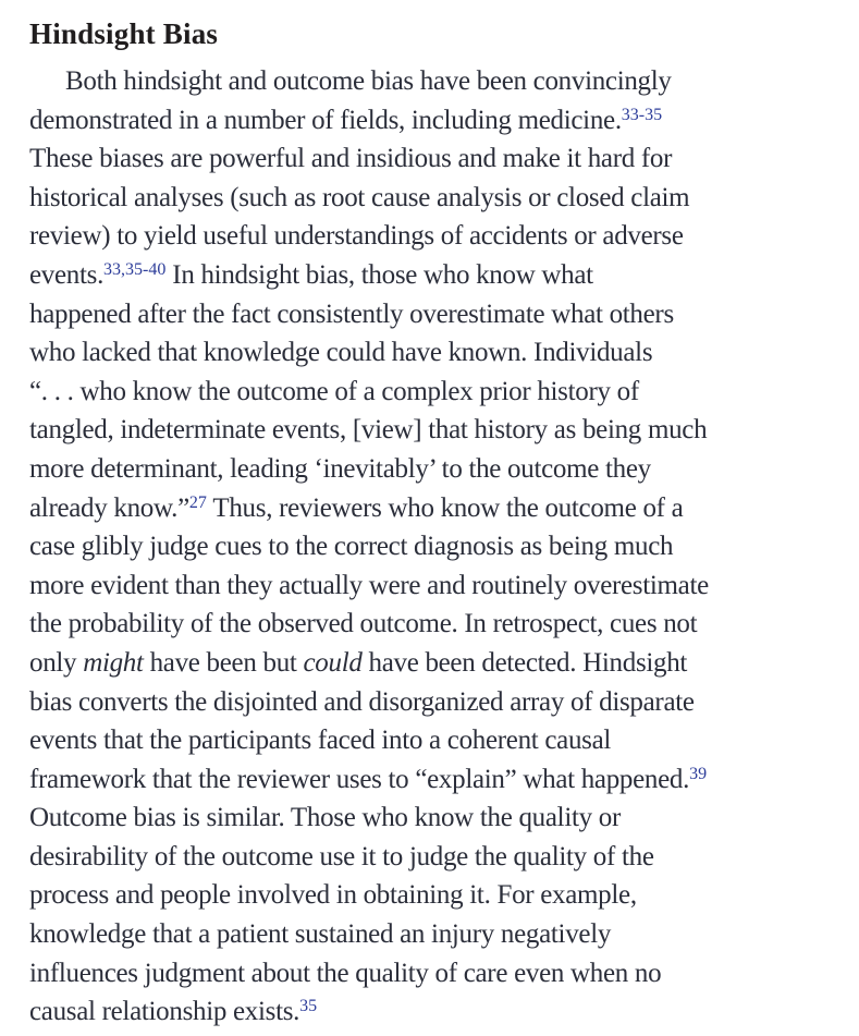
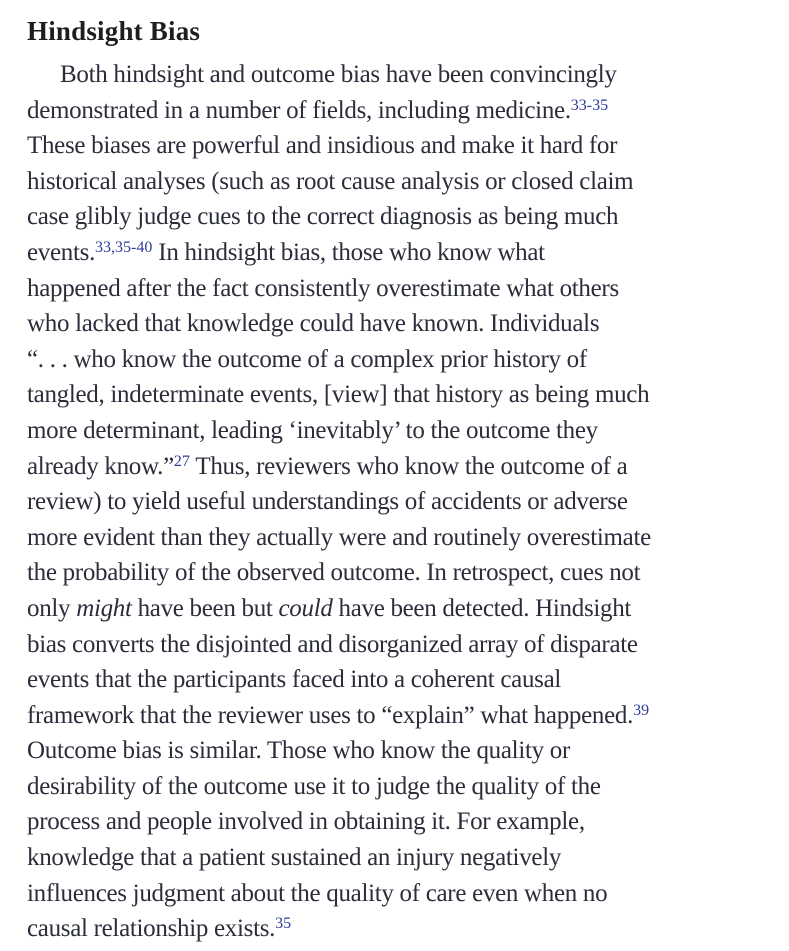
  Hindsight Bias
  Both hindsight and outcome bias have been convincingly
  demonstrated in a number of fields, including medicine.33-35
  These biases are powerful and insidious and make it hard for
  historical analyses (such as root cause analysis or closed claim
- review) to yield useful understandings of accidents or adverse
+ case glibly judge cues to the correct diagnosis as being much
  events.33,35-40 In hindsight bias, those who know what
  happened after the fact consistently overestimate what others
  who lacked that knowledge could have known. Individuals
  “. . . who know the outcome of a complex prior history of
  tangled, indeterminate events, [view] that history as being much
  more determinant, leading ‘inevitably’ to the outcome they
  already know.”27 Thus, reviewers who know the outcome of a
- case glibly judge cues to the correct diagnosis as being much
+ review) to yield useful understandings of accidents or adverse
  more evident than they actually were and routinely overestimate
  the probability of the observed outcome. In retrospect, cues not
  only might have been but could have been detected. Hindsight
  bias converts the disjointed and disorganized array of disparate
  events that the participants faced into a coherent causal
  framework that the reviewer uses to “explain” what happened.39
  Outcome bias is similar. Those who know the quality or
  desirability of the outcome use it to judge the quality of the
  process and people involved in obtaining it. For example,
  knowledge that a patient sustained an injury negatively
  influences judgment about the quality of care even when no
  causal relationship exists.35
